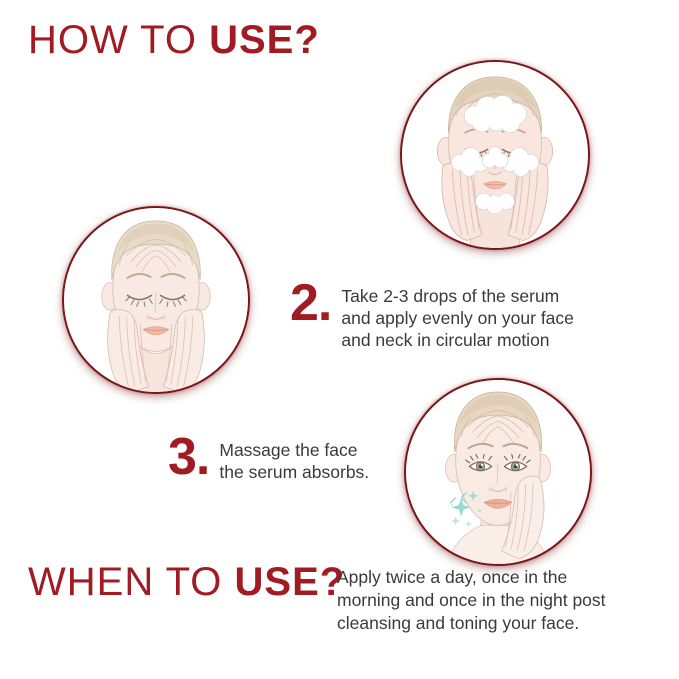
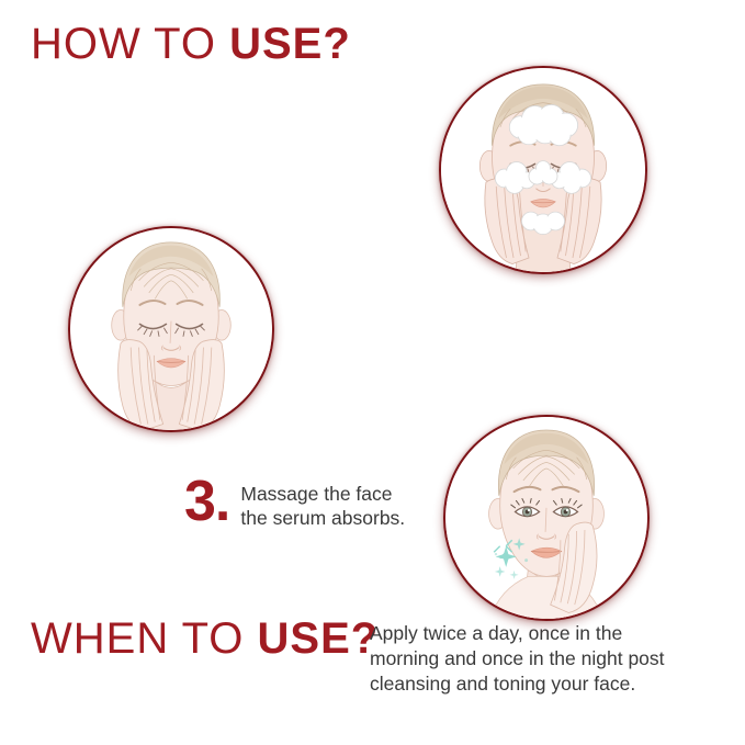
  HOW TO USE?
- 2.
- Take 2-3 drops of the serum
- and apply evenly on your face
- and neck in circular motion
  3.
  Massage the face
  the serum absorbs.
  WHEN TO USE?
  Apply twice a day, once in the
  morning and once in the night post
  cleansing and toning your face.
